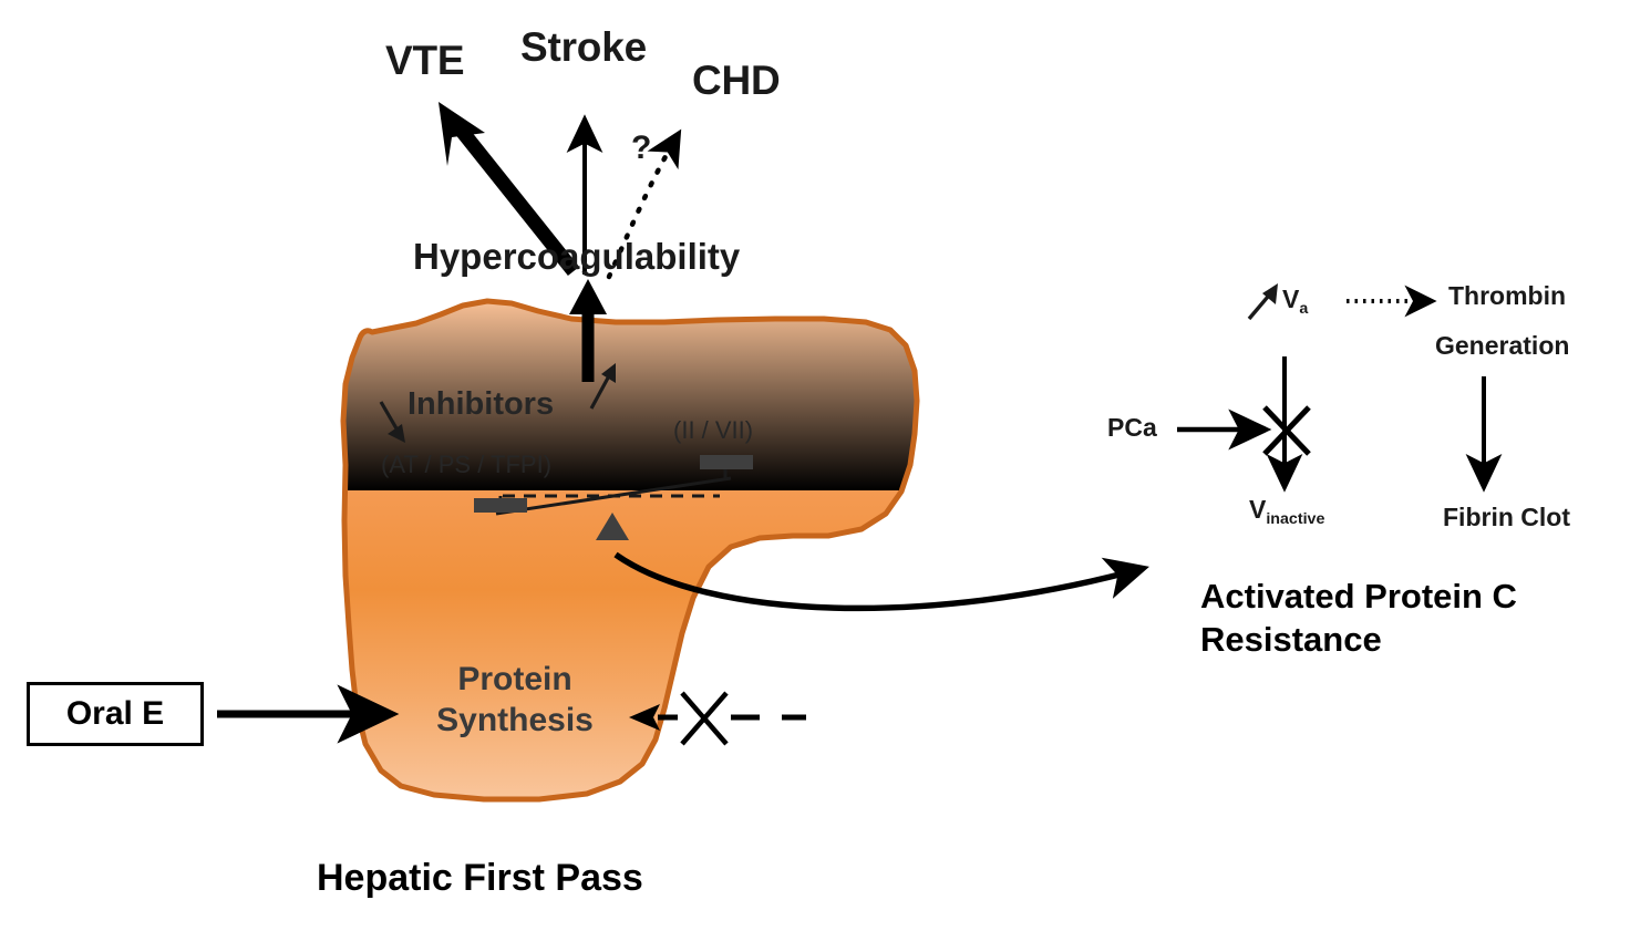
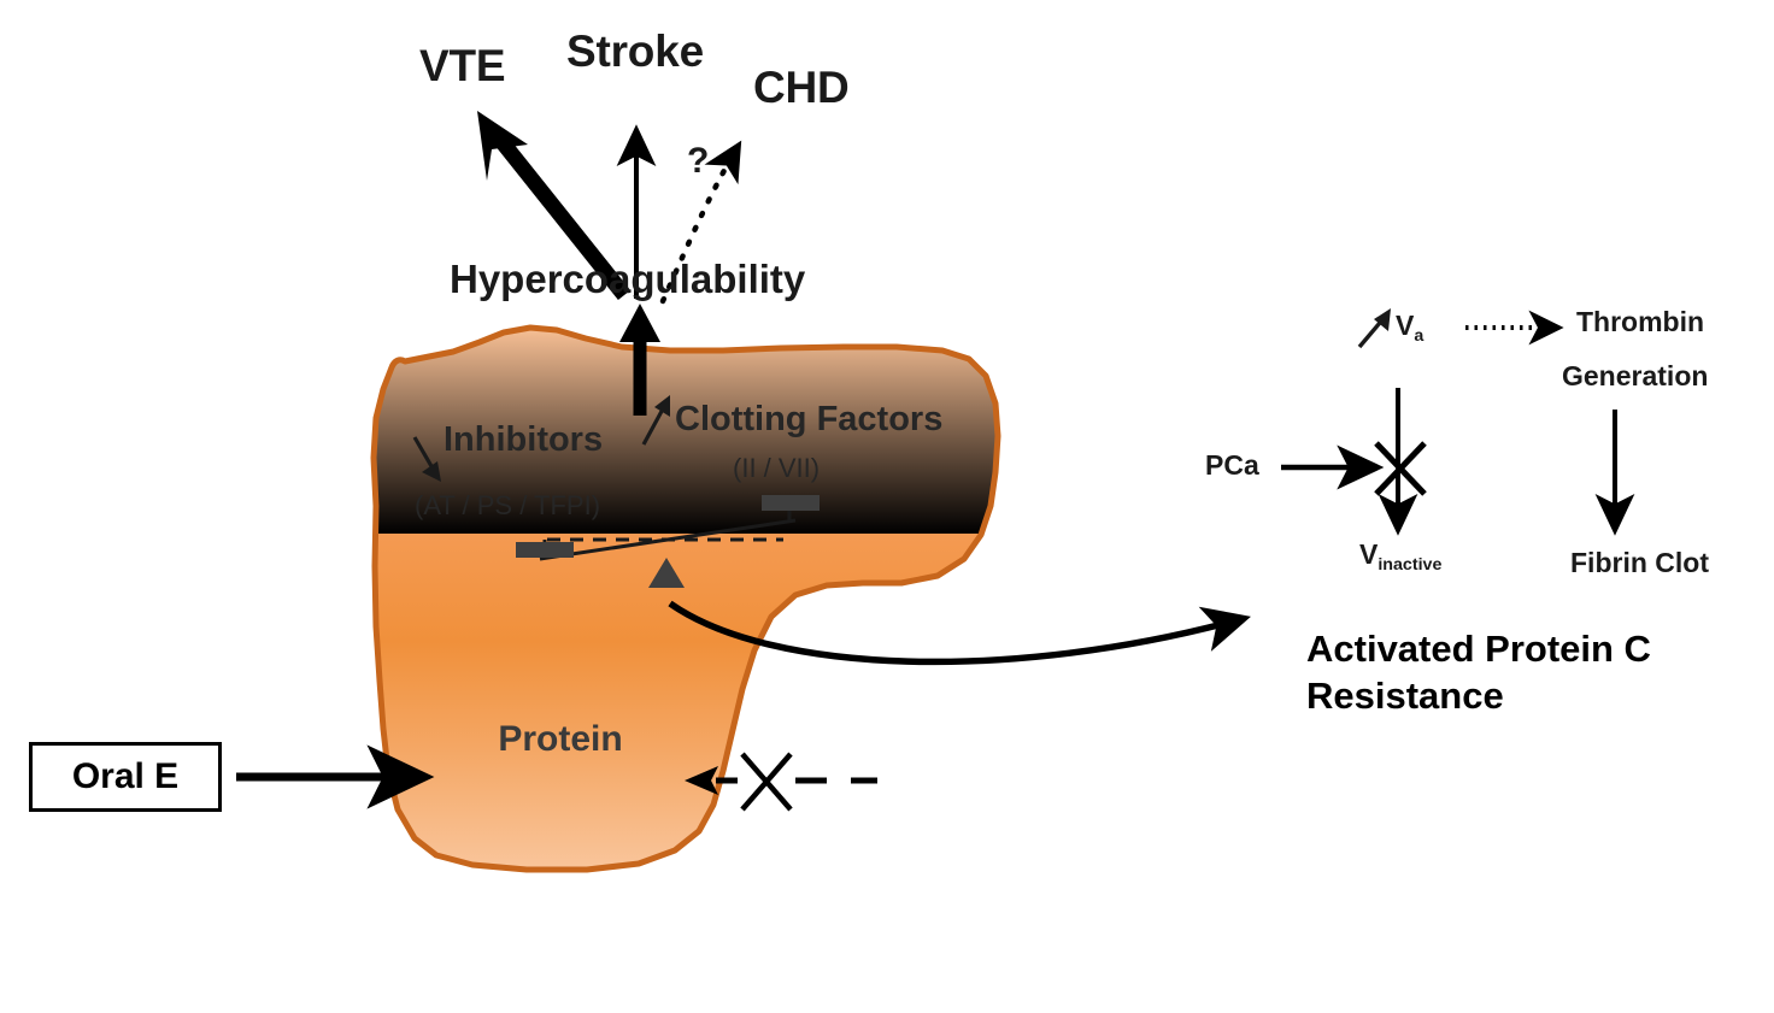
  VTE
  Stroke
  CHD
  ?
  Hypercoagulability
+ Clotting Factors
  (II / VII)
  Inhibitors
  (AT / PS / TFPI)
  Protein
- Synthesis
  Oral E
- Hepatic First Pass
  Va
  Vinactive
  PCa
  Thrombin
  Generation
  Fibrin Clot
  Activated Protein C
  Resistance
